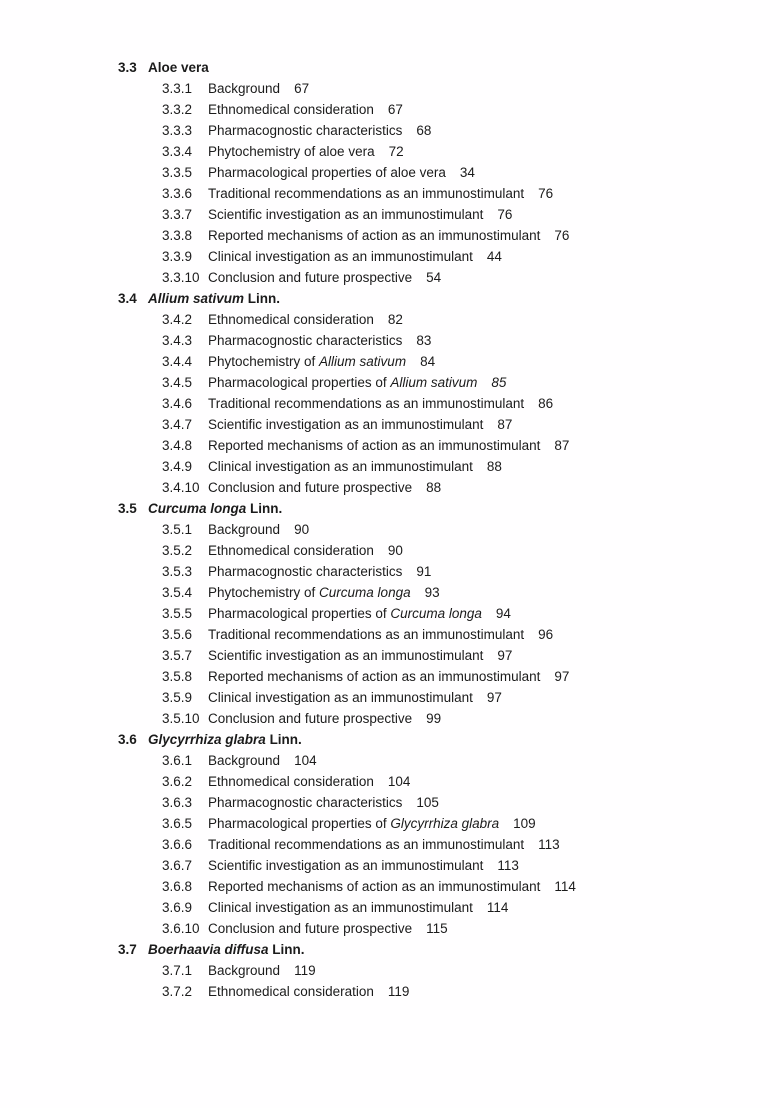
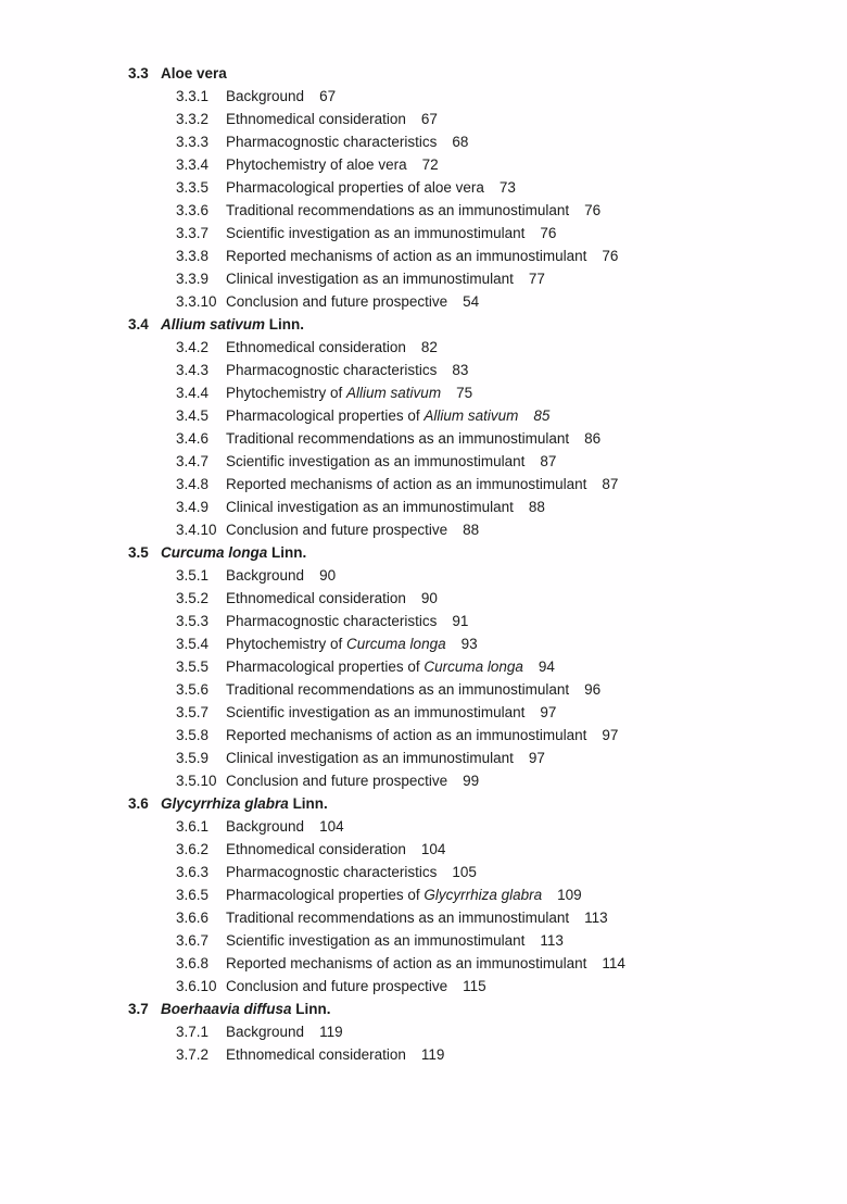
  3.3 Aloe vera
  3.3.1 Background 67
  3.3.2 Ethnomedical consideration 67
  3.3.3 Pharmacognostic characteristics 68
  3.3.4 Phytochemistry of aloe vera 72
- 3.3.5 Pharmacological properties of aloe vera 34
+ 3.3.5 Pharmacological properties of aloe vera 73
  3.3.6 Traditional recommendations as an immunostimulant 76
  3.3.7 Scientific investigation as an immunostimulant 76
  3.3.8 Reported mechanisms of action as an immunostimulant 76
- 3.3.9 Clinical investigation as an immunostimulant 44
+ 3.3.9 Clinical investigation as an immunostimulant 77
  3.3.10 Conclusion and future prospective 54
  3.4 Allium sativum Linn.
  3.4.2 Ethnomedical consideration 82
  3.4.3 Pharmacognostic characteristics 83
- 3.4.4 Phytochemistry of Allium sativum 84
+ 3.4.4 Phytochemistry of Allium sativum 75
  3.4.5 Pharmacological properties of Allium sativum 85
  3.4.6 Traditional recommendations as an immunostimulant 86
  3.4.7 Scientific investigation as an immunostimulant 87
  3.4.8 Reported mechanisms of action as an immunostimulant 87
  3.4.9 Clinical investigation as an immunostimulant 88
  3.4.10 Conclusion and future prospective 88
  3.5 Curcuma longa Linn.
  3.5.1 Background 90
  3.5.2 Ethnomedical consideration 90
  3.5.3 Pharmacognostic characteristics 91
  3.5.4 Phytochemistry of Curcuma longa 93
  3.5.5 Pharmacological properties of Curcuma longa 94
  3.5.6 Traditional recommendations as an immunostimulant 96
  3.5.7 Scientific investigation as an immunostimulant 97
  3.5.8 Reported mechanisms of action as an immunostimulant 97
  3.5.9 Clinical investigation as an immunostimulant 97
  3.5.10 Conclusion and future prospective 99
  3.6 Glycyrrhiza glabra Linn.
  3.6.1 Background 104
  3.6.2 Ethnomedical consideration 104
  3.6.3 Pharmacognostic characteristics 105
  3.6.5 Pharmacological properties of Glycyrrhiza glabra 109
  3.6.6 Traditional recommendations as an immunostimulant 113
  3.6.7 Scientific investigation as an immunostimulant 113
  3.6.8 Reported mechanisms of action as an immunostimulant 114
- 3.6.9 Clinical investigation as an immunostimulant 114
  3.6.10 Conclusion and future prospective 115
  3.7 Boerhaavia diffusa Linn.
  3.7.1 Background 119
  3.7.2 Ethnomedical consideration 119
